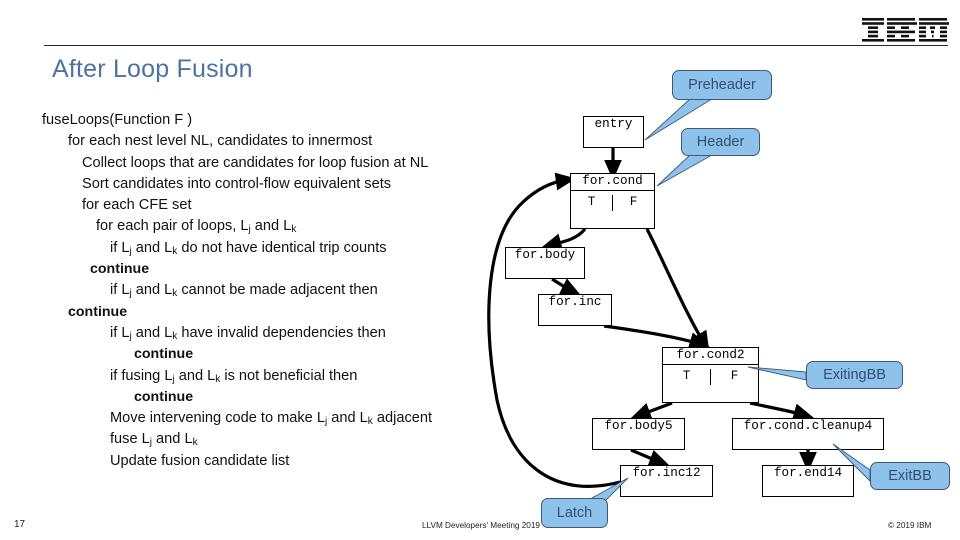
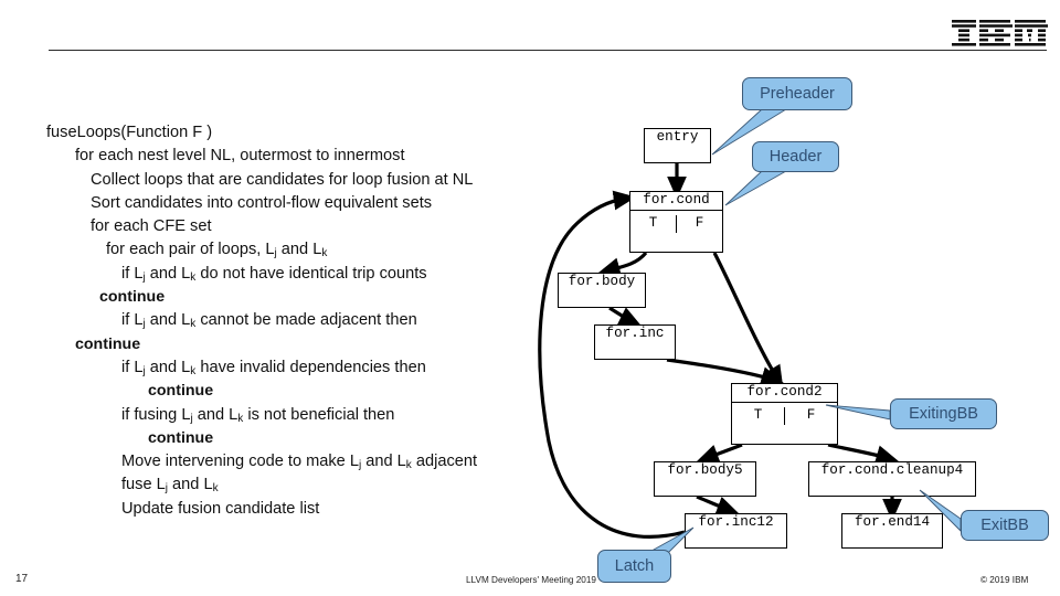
- After Loop Fusion
  fuseLoops(Function F )
- for each nest level NL, candidates to innermost
+ for each nest level NL, outermost to innermost
  Collect loops that are candidates for loop fusion at NL
  Sort candidates into control-flow equivalent sets
  for each CFE set
  for each pair of loops, Lj and Lk
  if Lj and Lk do not have identical trip counts
  continue
  if Lj and Lk cannot be made adjacent then
  continue
  if Lj and Lk have invalid dependencies then
  continue
  if fusing Lj and Lk is not beneficial then
  continue
  Move intervening code to make Lj and Lk adjacent
  fuse Lj and Lk
  Update fusion candidate list
  entry
  for.cond
  T
  F
  for.body
  for.inc
  for.cond2
  T
  F
  for.body5
  for.inc12
  for.cond.cleanup4
  for.end14
  Preheader
  Header
  ExitingBB
  ExitBB
  Latch
  17
  LLVM Developers' Meeting 2019
  © 2019 IBM
